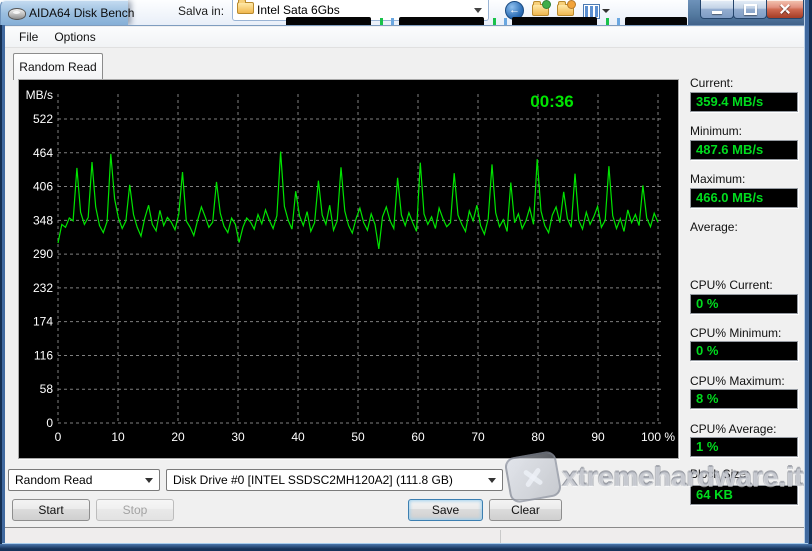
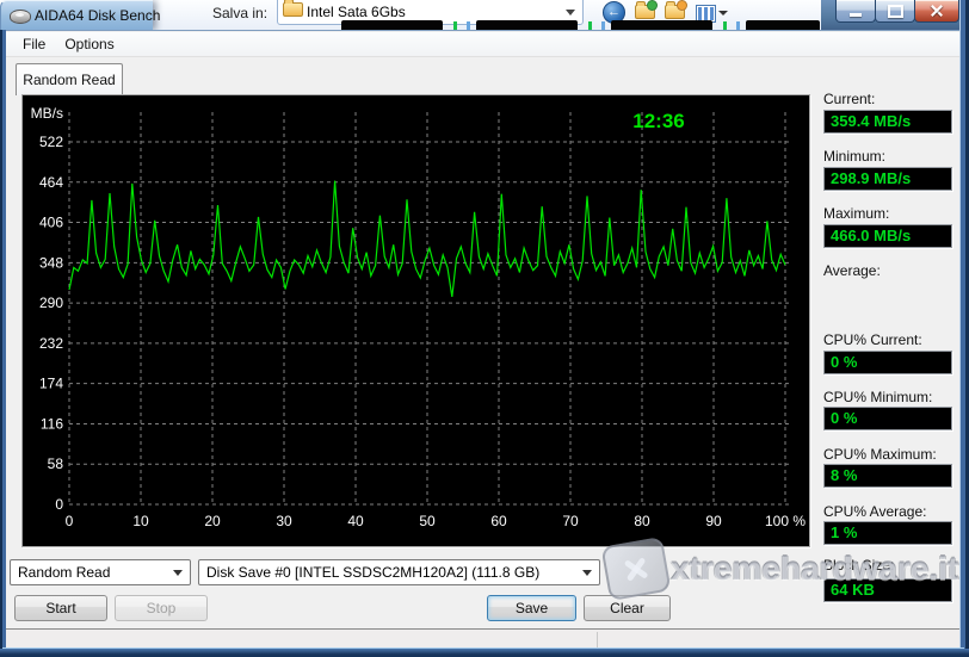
  Salva in:
  Intel Sata 6Gbs
  ←
  AIDA64 Disk Bench
  File Options
  Random Read
  0
  58
  116
  174
  232
  290
  348
  406
  464
  522
  MB/s
  0
  10
  20
  30
  40
  50
  60
  70
  80
  90
  100 %
- 00:36
+ 12:36
  Current:
  359.4 MB/s
  Minimum:
- 487.6 MB/s
+ 298.9 MB/s
  Maximum:
  466.0 MB/s
  Average:
  CPU% Current:
  0 %
  CPU% Minimum:
  0 %
  CPU% Maximum:
  8 %
  CPU% Average:
  1 %
  Block Size:
  64 KB
  Random Read
- Disk Drive #0 [INTEL SSDSC2MH120A2] (111.8 GB)
+ Disk Save #0 [INTEL SSDSC2MH120A2] (111.8 GB)
  Start
  Stop
  Save
  Clear
  xtremehardware.it
